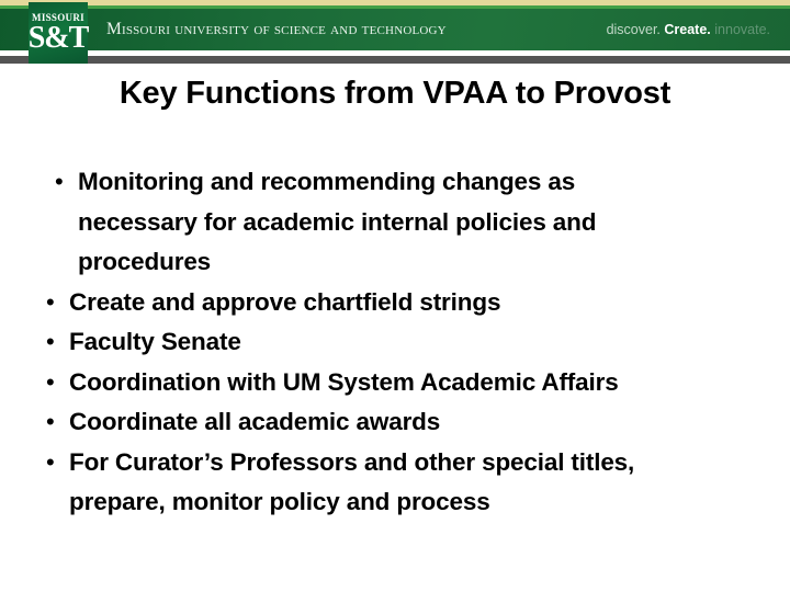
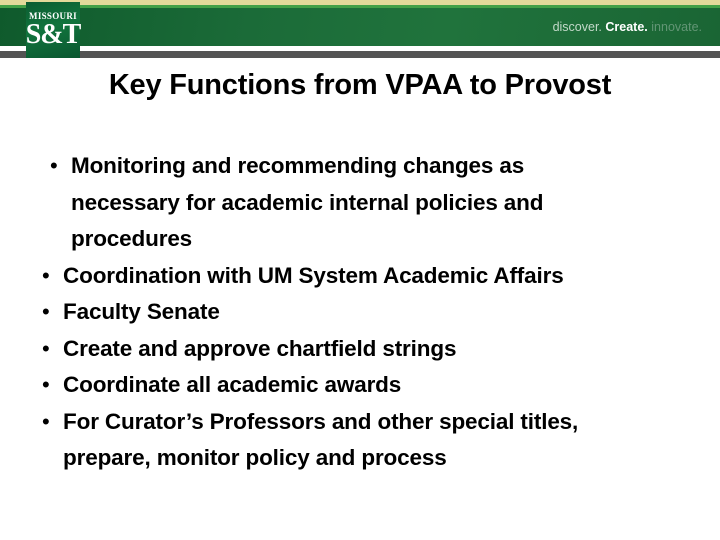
  MISSOURI
  S&T
- missouri university of science and technology
  discover. Create. innovate.
  Key Functions from VPAA to Provost
  •
  Monitoring and recommending changes as necessary for academic internal policies and procedures
  •
- Create and approve chartfield strings
+ Coordination with UM System Academic Affairs
  •
  Faculty Senate
  •
- Coordination with UM System Academic Affairs
+ Create and approve chartfield strings
  •
  Coordinate all academic awards
  •
  For Curator’s Professors and other special titles, prepare, monitor policy and process
